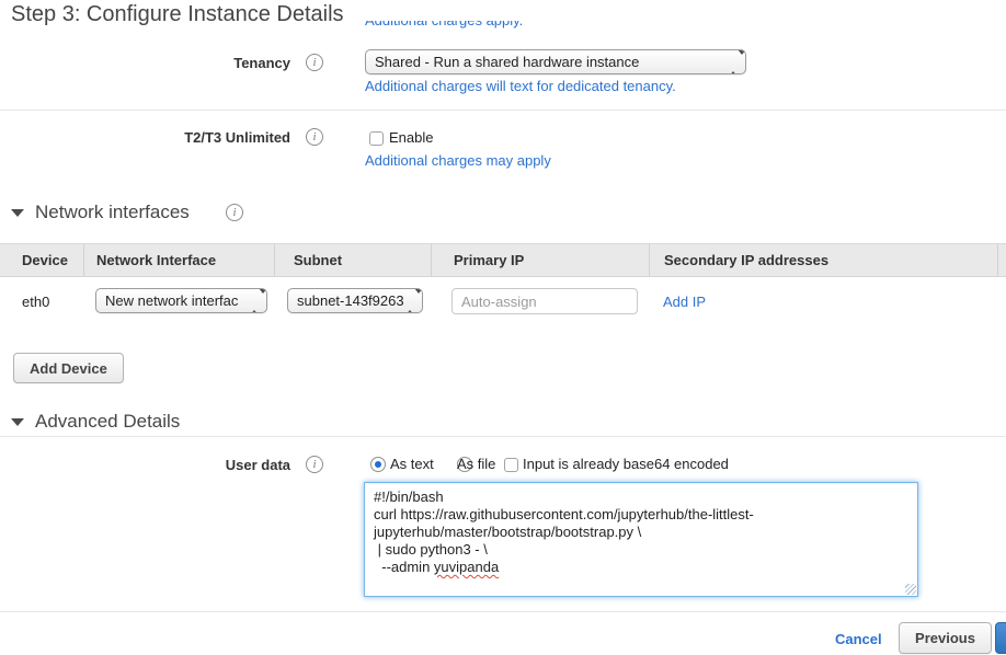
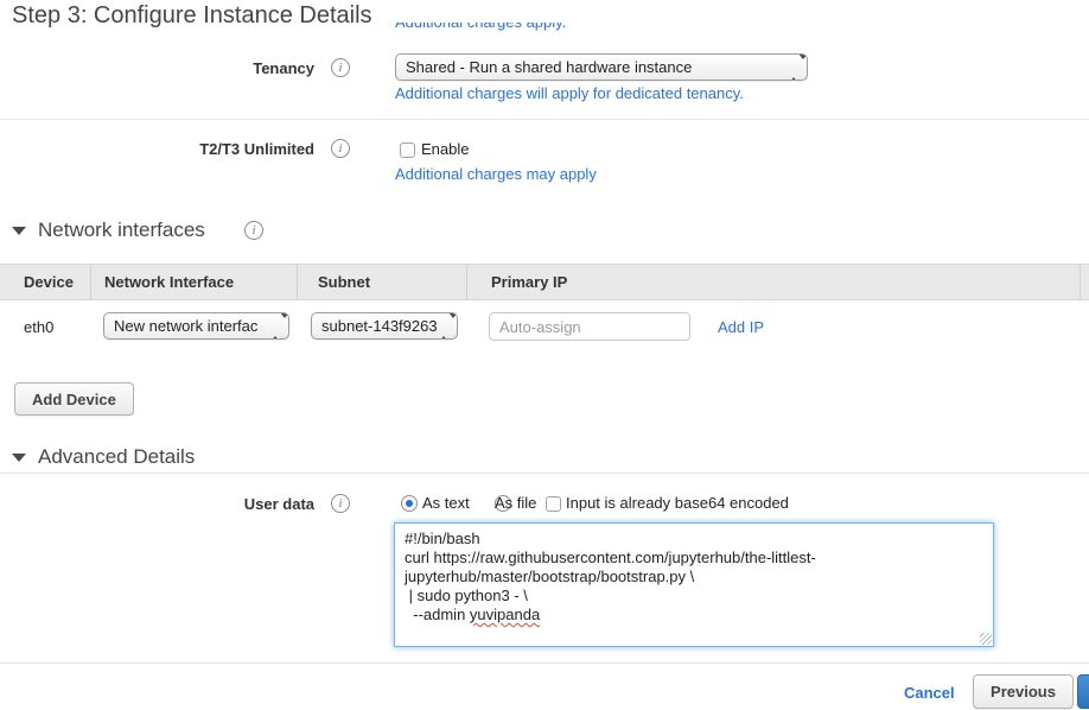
  Step 3: Configure Instance Details
  Additional charges apply.
  Tenancy
  i
  Shared - Run a shared hardware instance
- Additional charges will text for dedicated tenancy.
+ Additional charges will apply for dedicated tenancy.
  T2/T3 Unlimited
  i
  Enable
  Additional charges may apply
  Network interfaces
  i
  Device
  Network Interface
  Subnet
  Primary IP
- Secondary IP addresses
  eth0
  New network interfac
  subnet-143f9263
  Auto-assign
  Add IP
  Add Device
  Advanced Details
  User data
  i
  As text
  As file
  Input is already base64 encoded
  #!/bin/bash
  curl https://raw.githubusercontent.com/jupyterhub/the-littlest-
  jupyterhub/master/bootstrap/bootstrap.py \
  | sudo python3 - \
  --admin yuvipanda
  Cancel
  Previous
